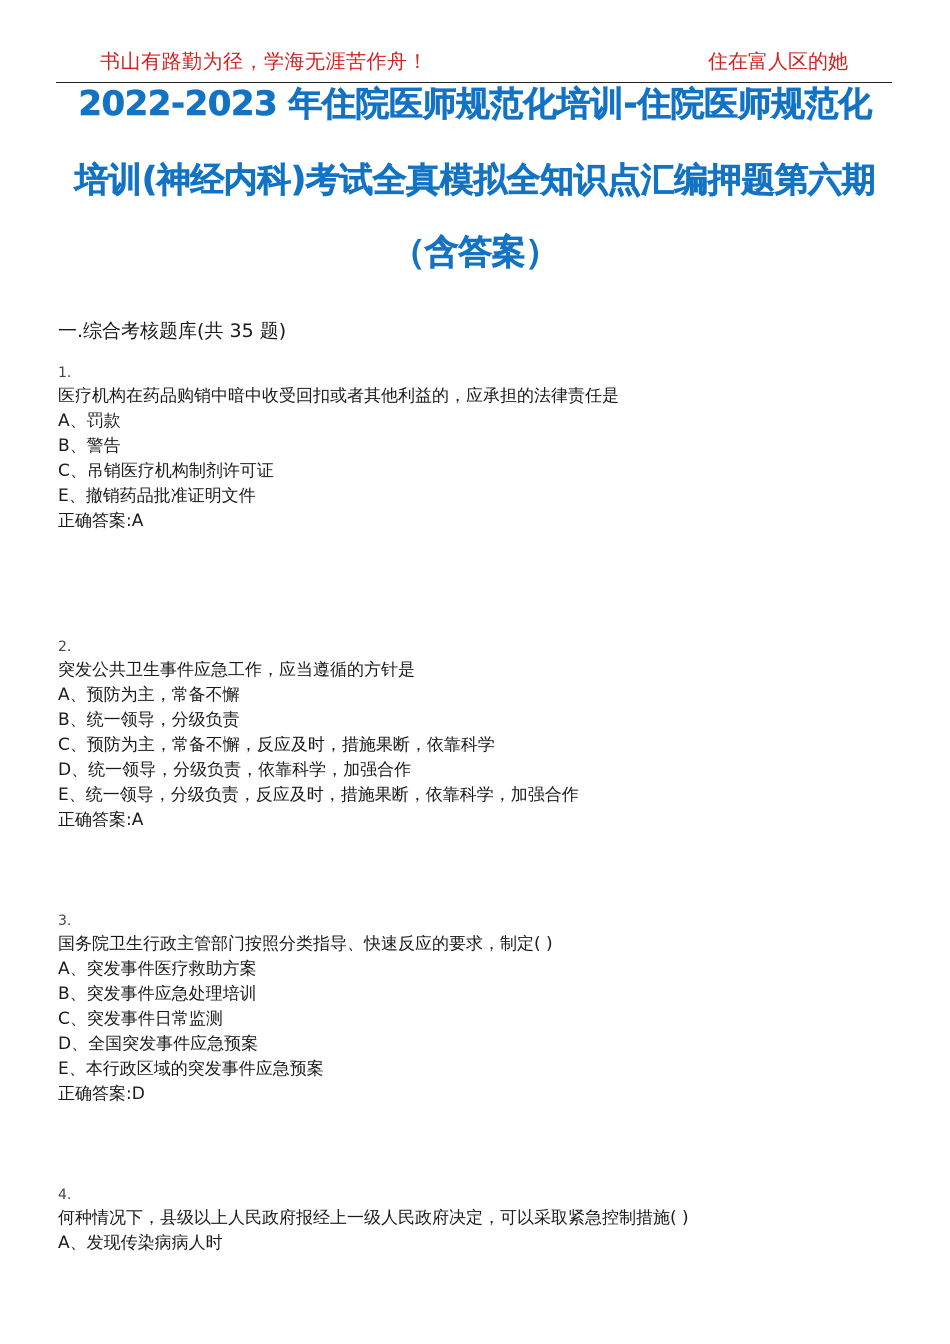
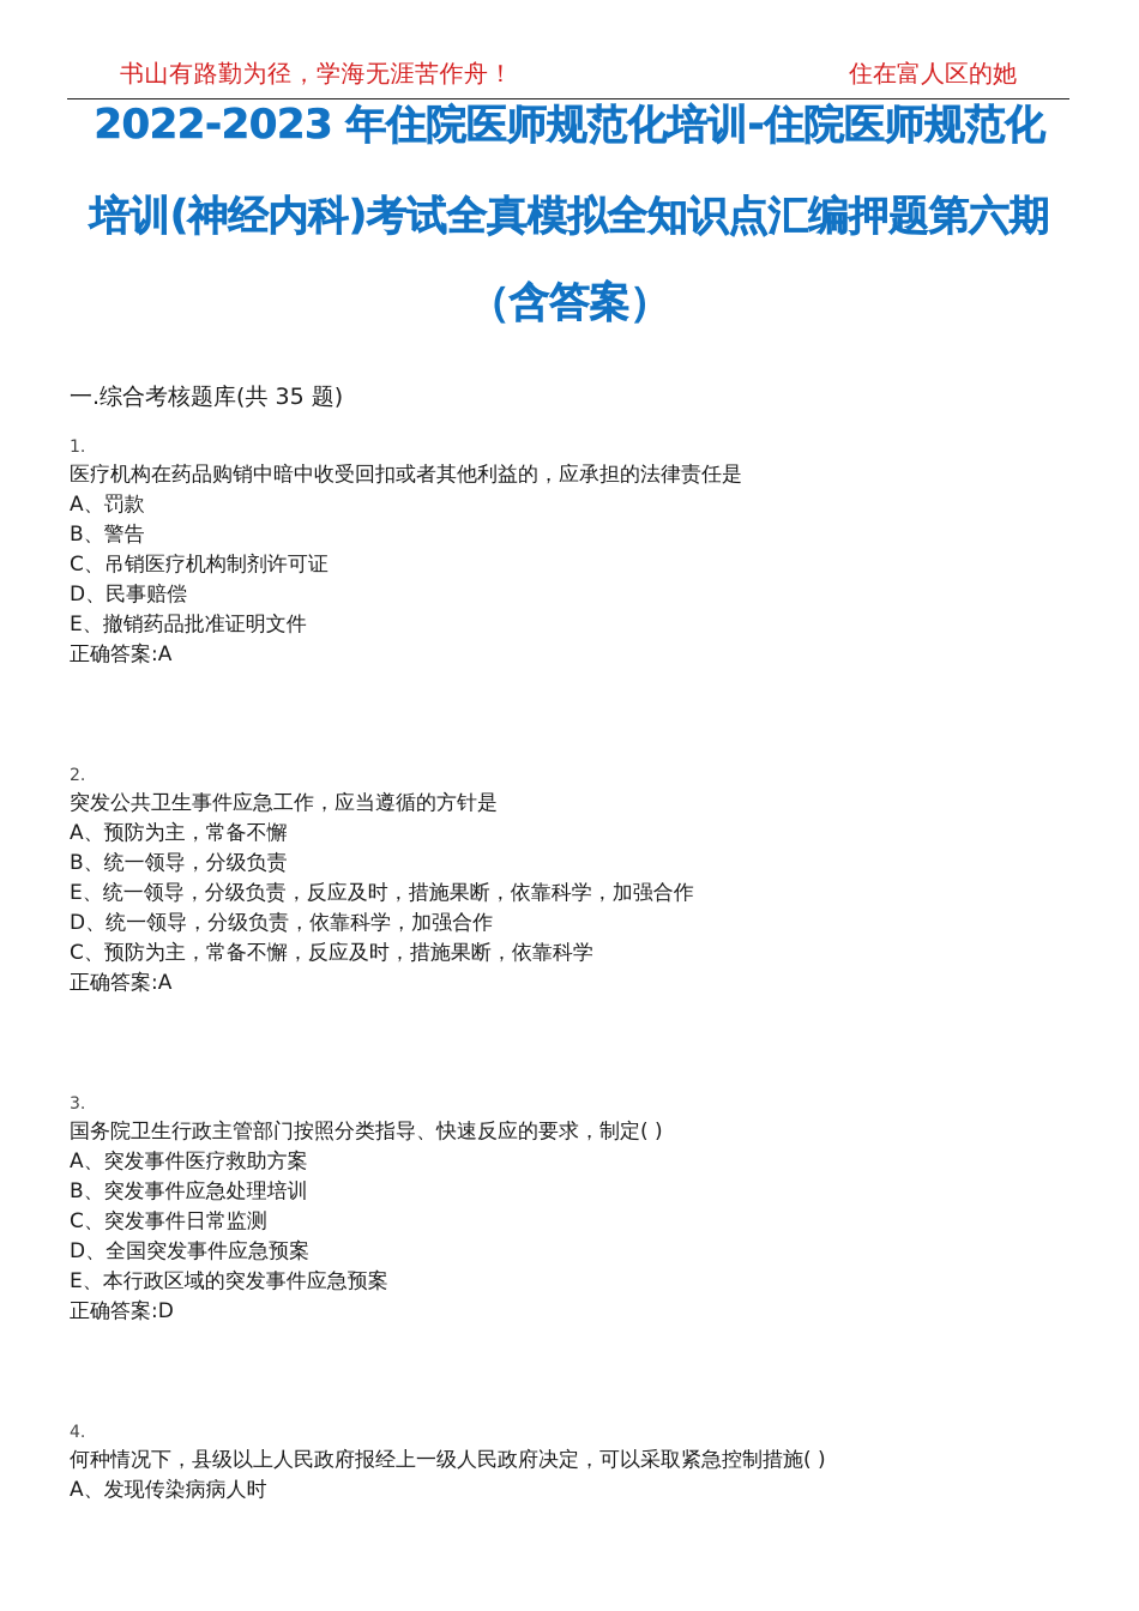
  书山有路勤为径，学海无涯苦作舟！
  住在富人区的她
  2022-2023 年住院医师规范化培训-住院医师规范化
  培训(神经内科)考试全真模拟全知识点汇编押题第六期
  （含答案）
  一.综合考核题库(共 35 题)
  1.
  医疗机构在药品购销中暗中收受回扣或者其他利益的，应承担的法律责任是
  A、罚款
  B、警告
  C、吊销医疗机构制剂许可证
+ D、民事赔偿
  E、撤销药品批准证明文件
  正确答案:A
  2.
  突发公共卫生事件应急工作，应当遵循的方针是
  A、预防为主，常备不懈
  B、统一领导，分级负责
- C、预防为主，常备不懈，反应及时，措施果断，依靠科学
+ E、统一领导，分级负责，反应及时，措施果断，依靠科学，加强合作
  D、统一领导，分级负责，依靠科学，加强合作
- E、统一领导，分级负责，反应及时，措施果断，依靠科学，加强合作
+ C、预防为主，常备不懈，反应及时，措施果断，依靠科学
  正确答案:A
  3.
  国务院卫生行政主管部门按照分类指导、快速反应的要求，制定( )
  A、突发事件医疗救助方案
  B、突发事件应急处理培训
  C、突发事件日常监测
  D、全国突发事件应急预案
  E、本行政区域的突发事件应急预案
  正确答案:D
  4.
  何种情况下，县级以上人民政府报经上一级人民政府决定，可以采取紧急控制措施( )
  A、发现传染病病人时
